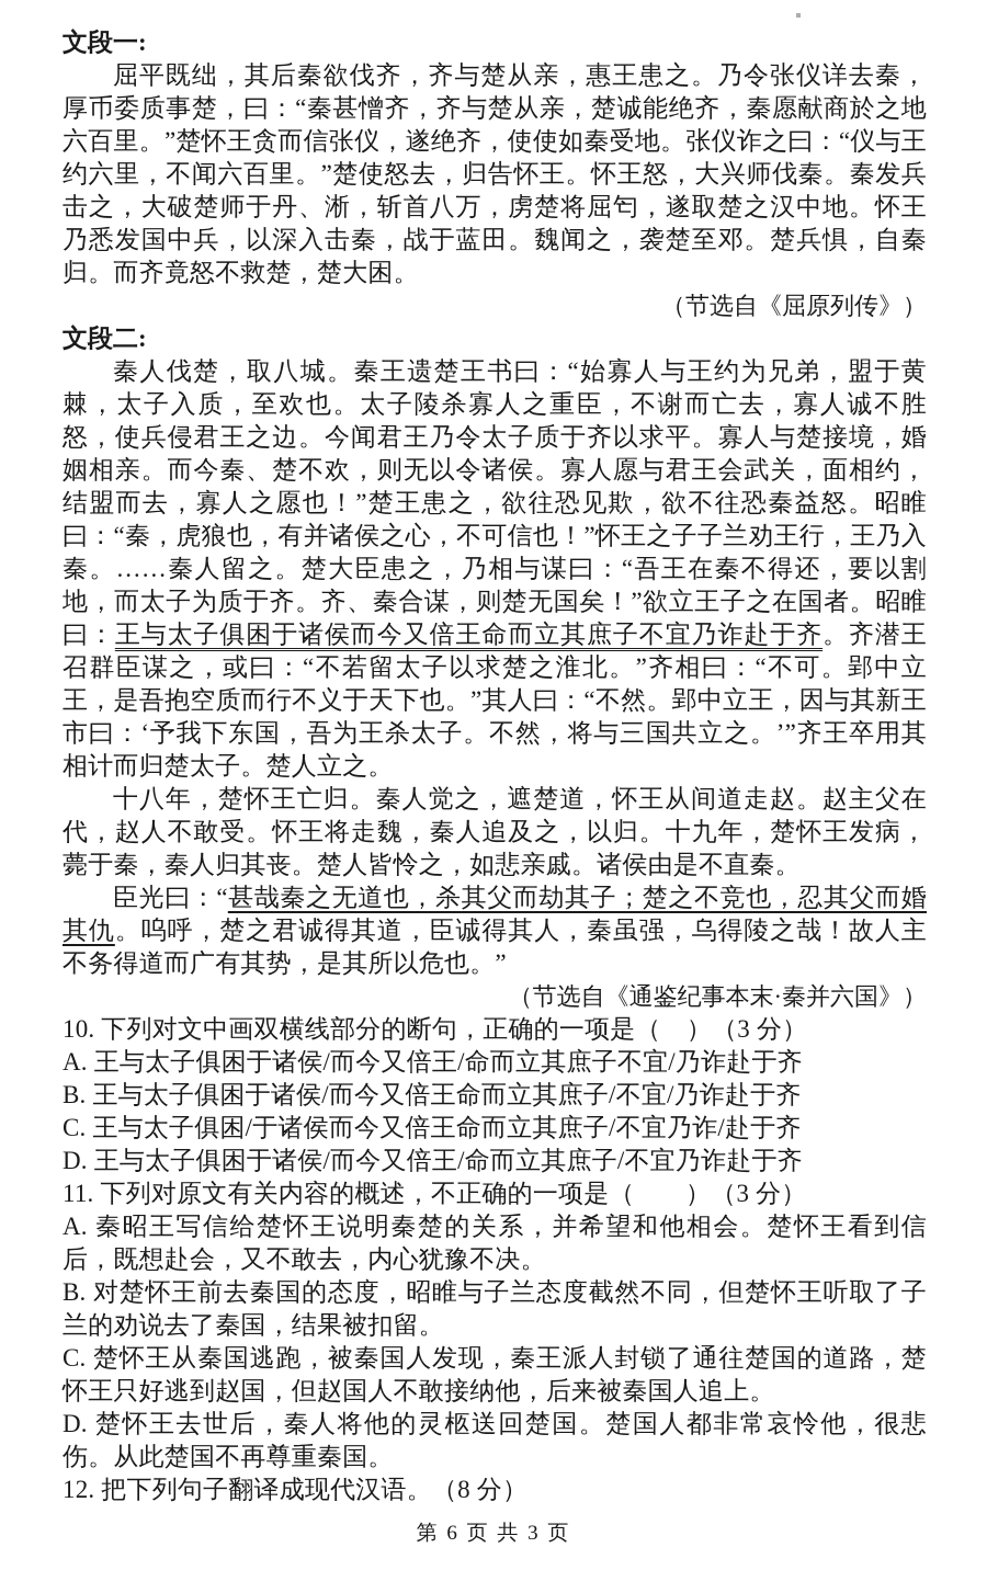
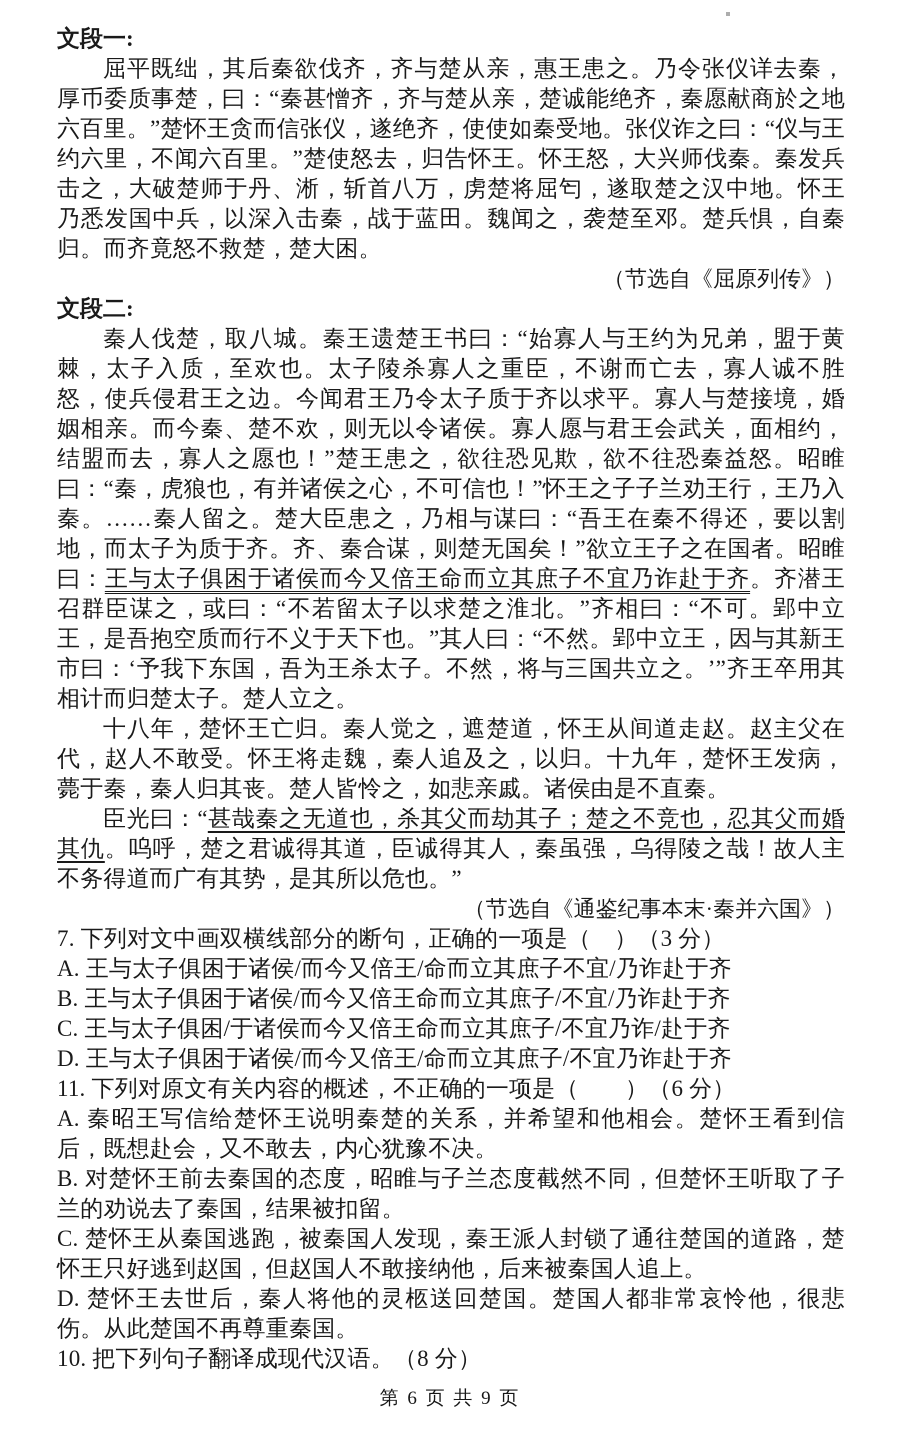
  文段一:
  屈平既绌，其后秦欲伐齐，齐与楚从亲，惠王患之。乃令张仪详去秦，厚币委质事楚，曰：“秦甚憎齐，齐与楚从亲，楚诚能绝齐，秦愿献商於之地六百里。”楚怀王贪而信张仪，遂绝齐，使使如秦受地。张仪诈之曰：“仪与王约六里，不闻六百里。”楚使怒去，归告怀王。怀王怒，大兴师伐秦。秦发兵击之，大破楚师于丹、淅，斩首八万，虏楚将屈匄，遂取楚之汉中地。怀王乃悉发国中兵，以深入击秦，战于蓝田。魏闻之，袭楚至邓。楚兵惧，自秦归。而齐竟怒不救楚，楚大困。
  （节选自《屈原列传》）
  文段二:
  秦人伐楚，取八城。秦王遗楚王书曰：“始寡人与王约为兄弟，盟于黄棘，太子入质，至欢也。太子陵杀寡人之重臣，不谢而亡去，寡人诚不胜怒，使兵侵君王之边。今闻君王乃令太子质于齐以求平。寡人与楚接境，婚姻相亲。而今秦、楚不欢，则无以令诸侯。寡人愿与君王会武关，面相约，结盟而去，寡人之愿也！”楚王患之，欲往恐见欺，欲不往恐秦益怒。昭睢曰：“秦，虎狼也，有并诸侯之心，不可信也！”怀王之子子兰劝王行，王乃入秦。……秦人留之。楚大臣患之，乃相与谋曰：“吾王在秦不得还，要以割地，而太子为质于齐。齐、秦合谋，则楚无国矣！”欲立王子之在国者。昭睢曰：王与太子俱困于诸侯而今又倍王命而立其庶子不宜乃诈赴于齐。齐潜王召群臣谋之，或曰：“不若留太子以求楚之淮北。”齐相曰：“不可。郢中立王，是吾抱空质而行不义于天下也。”其人曰：“不然。郢中立王，因与其新王市曰：‘予我下东国，吾为王杀太子。不然，将与三国共立之。’”齐王卒用其相计而归楚太子。楚人立之。
  十八年，楚怀王亡归。秦人觉之，遮楚道，怀王从间道走赵。赵主父在代，赵人不敢受。怀王将走魏，秦人追及之，以归。十九年，楚怀王发病，薨于秦，秦人归其丧。楚人皆怜之，如悲亲戚。诸侯由是不直秦。
  臣光曰：“甚哉秦之无道也，杀其父而劫其子；楚之不竞也，忍其父而婚其仇。呜呼，楚之君诚得其道，臣诚得其人，秦虽强，乌得陵之哉！故人主不务得道而广有其势，是其所以危也。”
  （节选自《通鉴纪事本末·秦并六国》）
- 10. 下列对文中画双横线部分的断句，正确的一项是（ ）（3 分）
+ 7. 下列对文中画双横线部分的断句，正确的一项是（ ）（3 分）
  A. 王与太子俱困于诸侯/而今又倍王/命而立其庶子不宜/乃诈赴于齐
  B. 王与太子俱困于诸侯/而今又倍王命而立其庶子/不宜/乃诈赴于齐
  C. 王与太子俱困/于诸侯而今又倍王命而立其庶子/不宜乃诈/赴于齐
  D. 王与太子俱困于诸侯/而今又倍王/命而立其庶子/不宜乃诈赴于齐
- 11. 下列对原文有关内容的概述，不正确的一项是（ ）（3 分）
+ 11. 下列对原文有关内容的概述，不正确的一项是（ ）（6 分）
  A. 秦昭王写信给楚怀王说明秦楚的关系，并希望和他相会。楚怀王看到信后，既想赴会，又不敢去，内心犹豫不决。
  B. 对楚怀王前去秦国的态度，昭睢与子兰态度截然不同，但楚怀王听取了子兰的劝说去了秦国，结果被扣留。
  C. 楚怀王从秦国逃跑，被秦国人发现，秦王派人封锁了通往楚国的道路，楚怀王只好逃到赵国，但赵国人不敢接纳他，后来被秦国人追上。
  D. 楚怀王去世后，秦人将他的灵柩送回楚国。楚国人都非常哀怜他，很悲伤。从此楚国不再尊重秦国。
- 12. 把下列句子翻译成现代汉语。（8 分）
+ 10. 把下列句子翻译成现代汉语。（8 分）
- 第 6 页 共 3 页
+ 第 6 页 共 9 页
